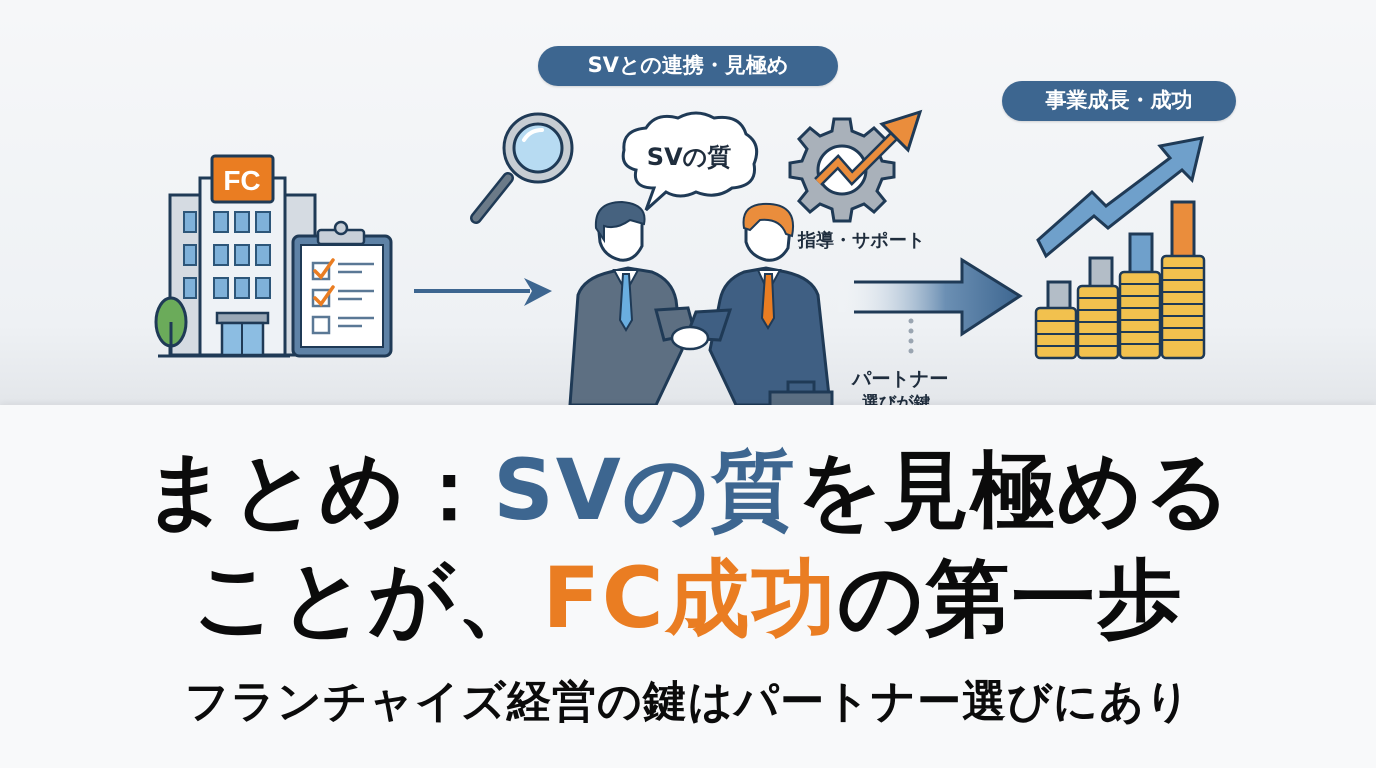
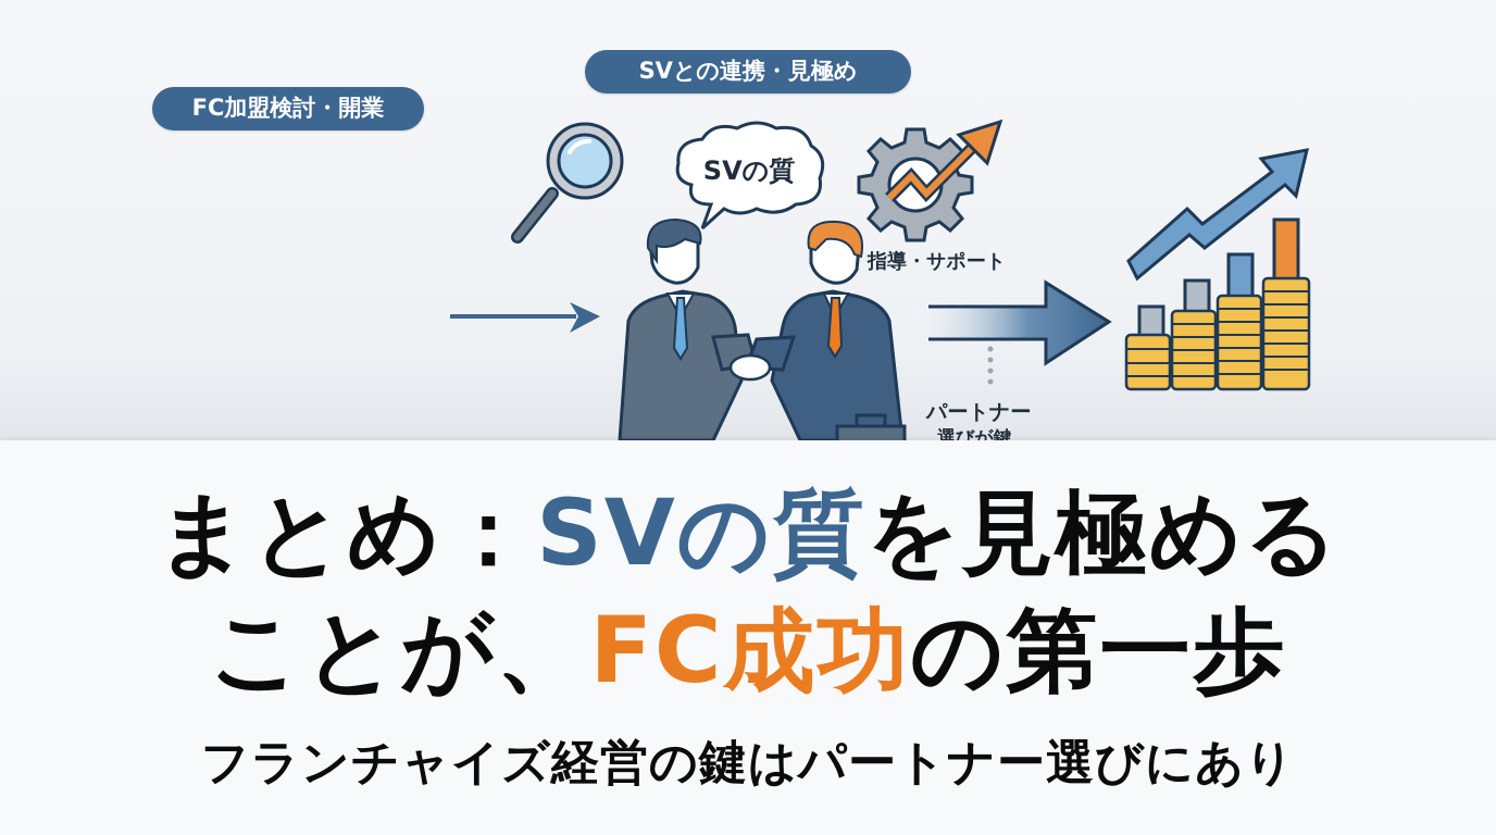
+ FC加盟検討・開業
  SVとの連携・見極め
- 事業成長・成功
- FC
  SVの質
  指導・サポート
  パートナー
  選びが鍵
  まとめ：SVの質を見極める
  ことが、FC成功の第一歩
  フランチャイズ経営の鍵はパートナー選びにあり
